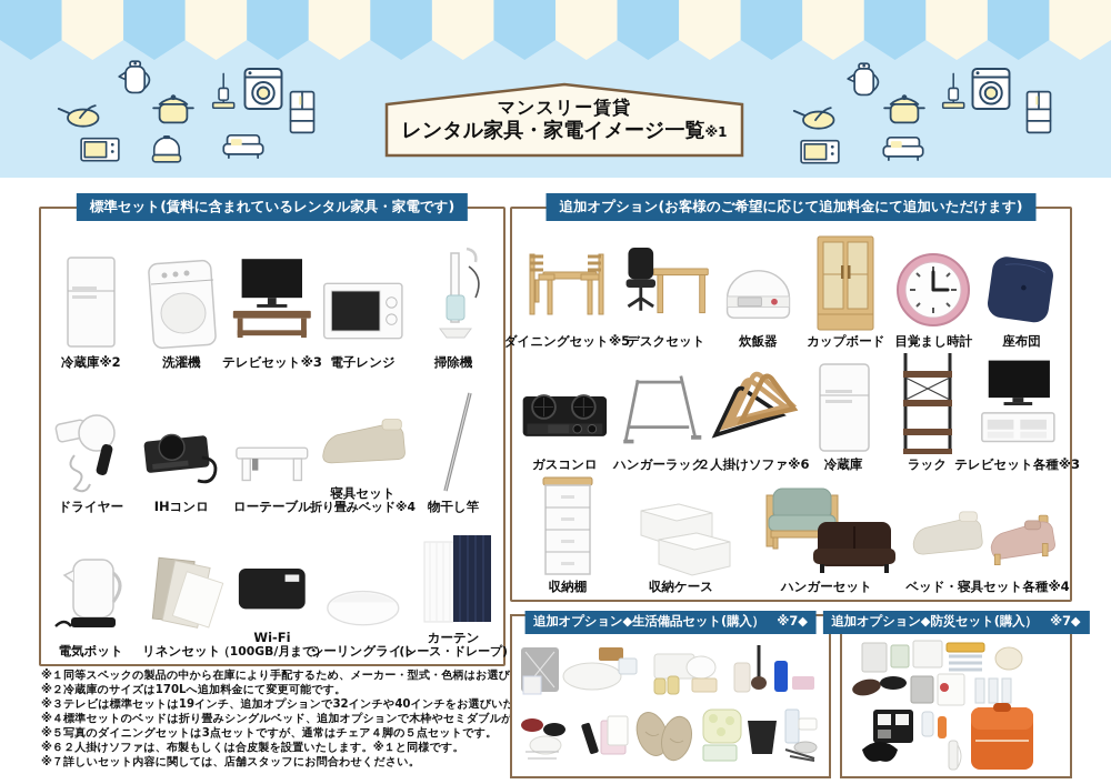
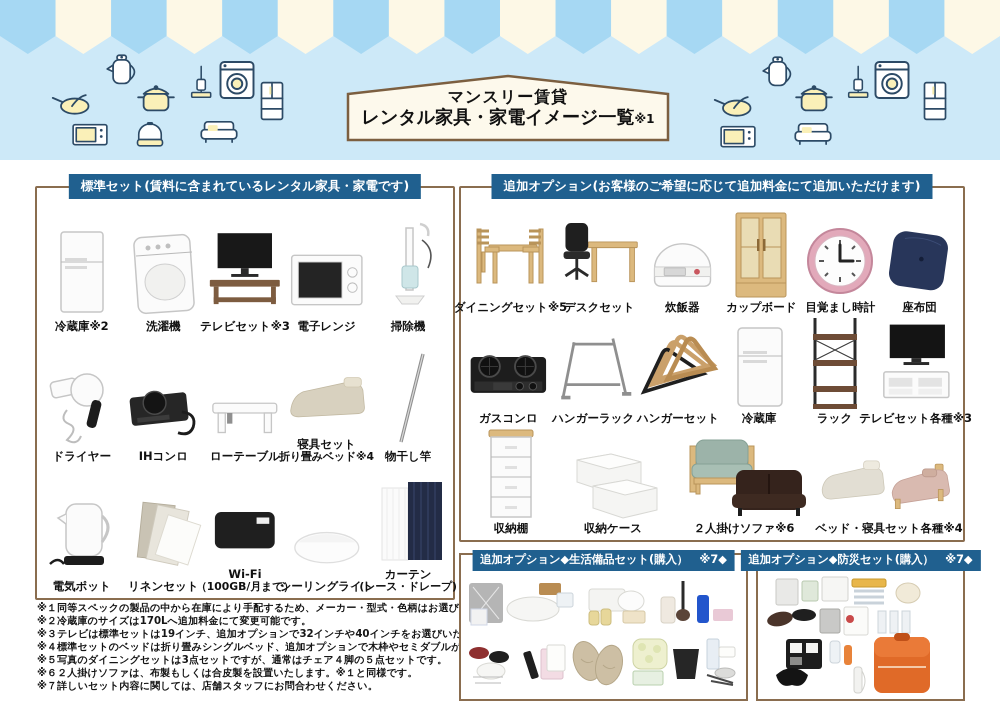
  マンスリー賃貸
  レンタル家具・家電イメージ一覧※1
  標準セット(賃料に含まれているレンタル家具・家電です)
  冷蔵庫※2
  洗濯機
  テレビセット※3
  電子レンジ
  掃除機
  ドライヤー
  IHコンロ
  ローテーブル
  寝具セット
  折り畳みベッド※4
  物干し竿
  電気ポット
  リネンセット
  Wi-Fi
  （100GB/月まで）
  シーリングライト
  カーテン
  (レース・ドレープ)
  ※１同等スペックの製品の中から在庫により手配するため、メーカー・型式・色柄はお選び
  ※２冷蔵庫のサイズは170Lへ追加料金にて変更可能です。
  ※３テレビは標準セットは19インチ、追加オプションで32インチや40インチをお選びいた
  ※４標準セットのベッドは折り畳みシングルベッド、追加オプションで木枠やセミダブルが
  ※５写真のダイニングセットは3点セットですが、通常はチェア４脚の５点セットです。
  ※６２人掛けソファは、布製もしくは合皮製を設置いたします。※１と同様です。
  ※７詳しいセット内容に関しては、店舗スタッフにお問合わせください。
  追加オプション(お客様のご希望に応じて追加料金にて追加いただけます)
  ダイニングセット※5
  デスクセット
  炊飯器
  カップボード
  目覚まし時計
  座布団
  ガスコンロ
  ハンガーラック
- ２人掛けソファ※6
+ ハンガーセット
  冷蔵庫
  ラック
  テレビセット各種※3
  収納棚
  収納ケース
- ハンガーセット
+ ２人掛けソファ※6
  ベッド・寝具セット各種※4
  追加オプション◆生活備品セット(購入） ※7◆
  追加オプション◆防災セット(購入） ※7◆
